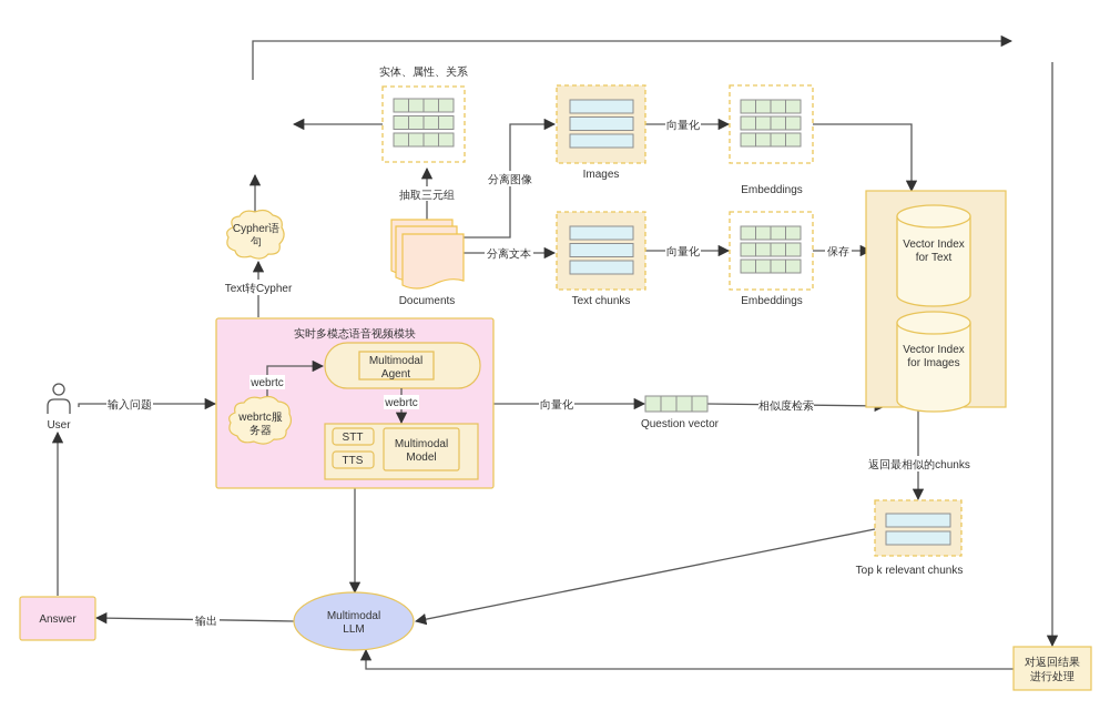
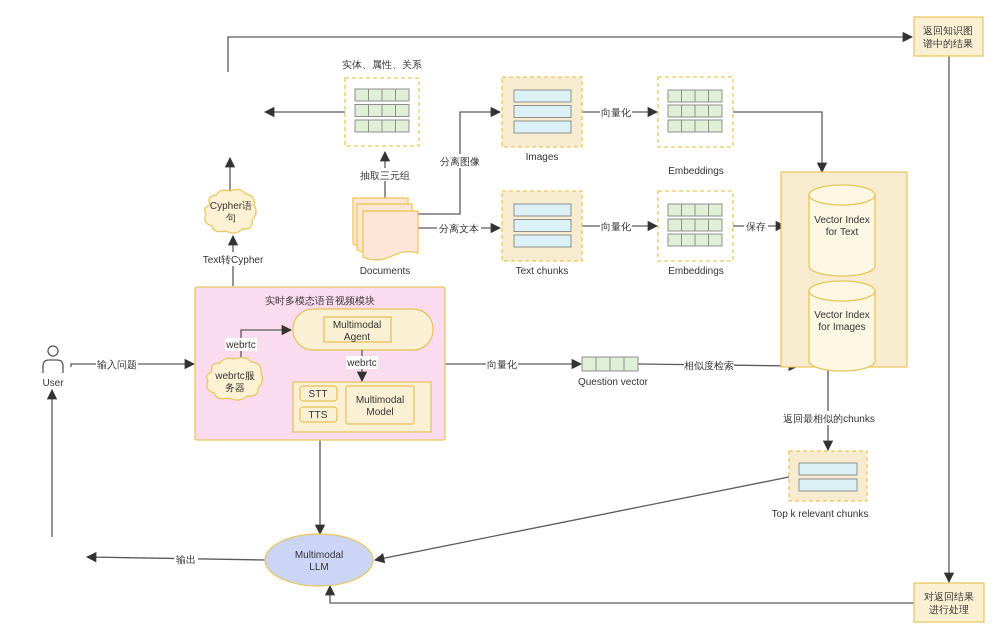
  抽取三元组
  分离图像
  分离文本
  向量化
  向量化
  保存
  Text转Cypher
  输入问题
  向量化
  相似度检索
  返回最相似的chunks
  输出
  实体、属性、关系
+ 返回知识图
+ 谱中的结果
  Images
  Text chunks
  Embeddings
  Embeddings
  Vector Index
  for Text
  Vector Index
  for Images
  Documents
  Cypher语
  句
  实时多模态语音视频模块
  Multimodal
  Agent
  webrtc
  webrtc
  webrtc服
  务器
  STT
  TTS
  Multimodal
  Model
  User
  Question vector
  Top k relevant chunks
  Multimodal
  LLM
- Answer
  对返回结果
  进行处理
